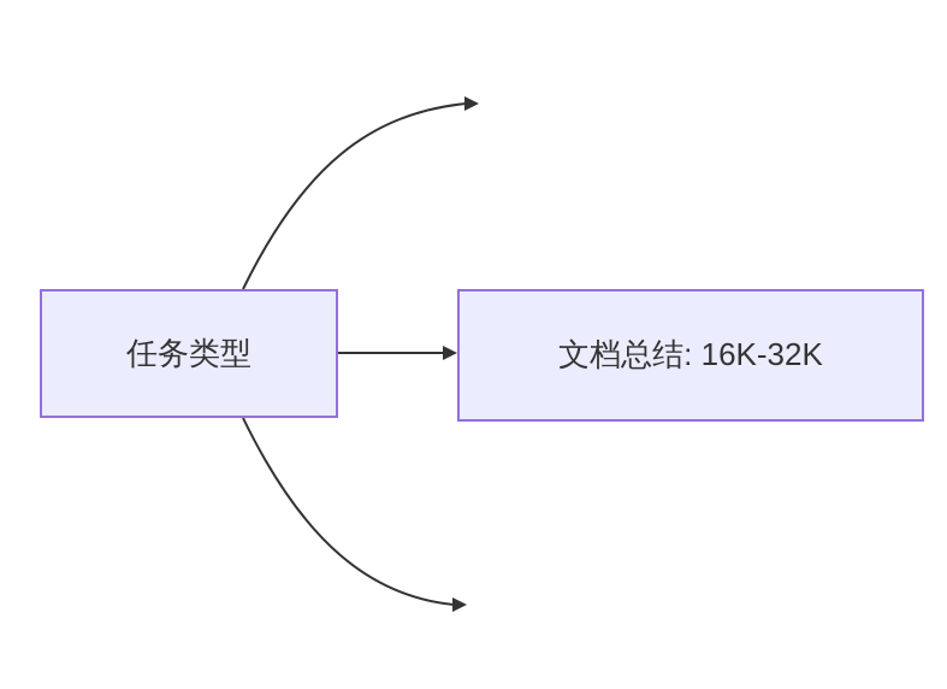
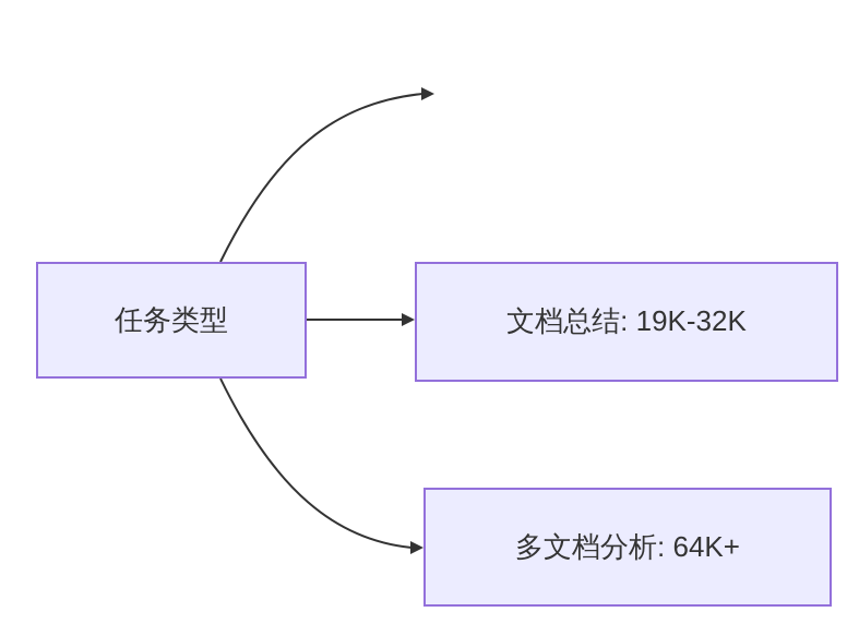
  任务类型
- 文档总结: 16K-32K
+ 文档总结: 19K-32K
+ 多文档分析: 64K+
